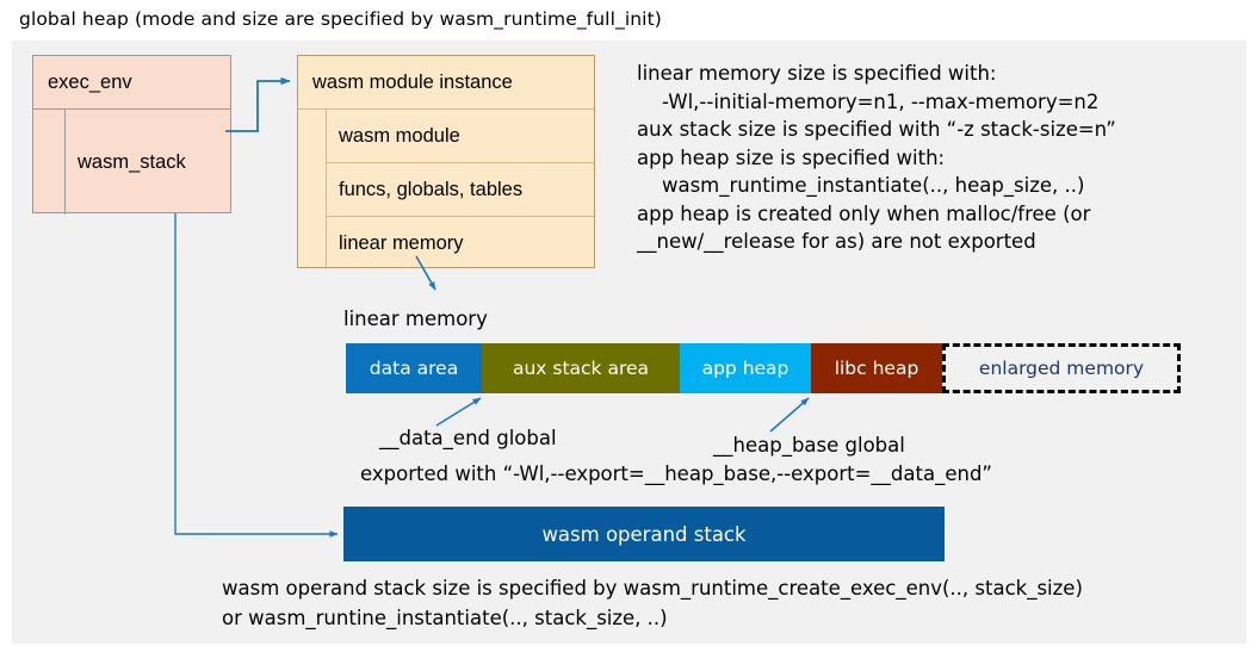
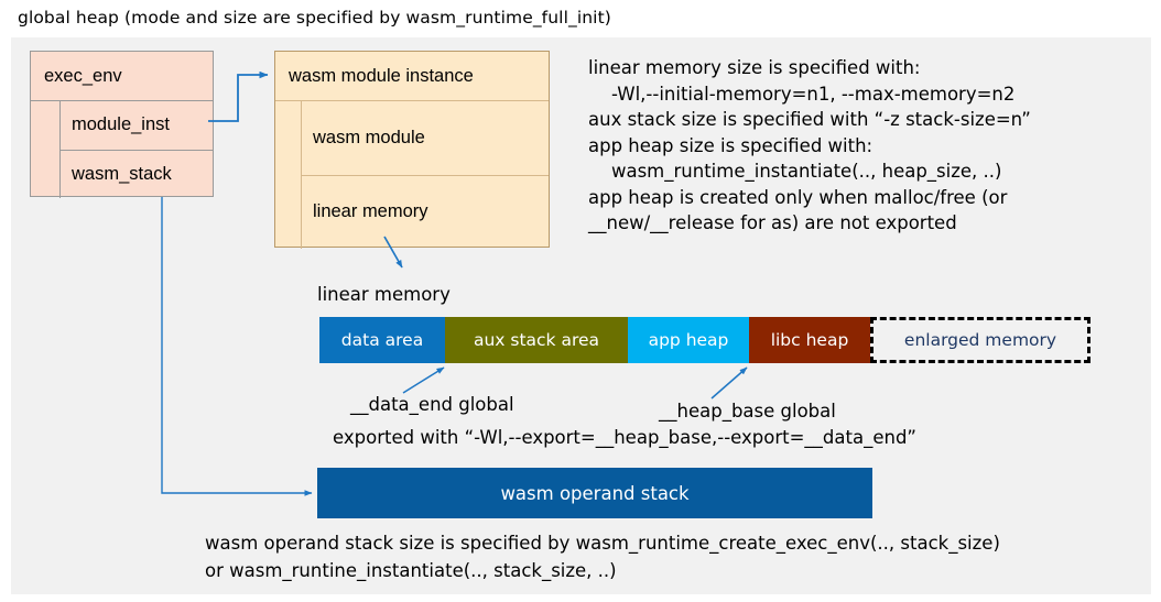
  global heap (mode and size are specified by wasm_runtime_full_init)
  exec_env
+ module_inst
  wasm_stack
  wasm module instance
  wasm module
- funcs, globals, tables
  linear memory
  linear memory size is specified with:
  -Wl,--initial-memory=n1, --max-memory=n2
  aux stack size is specified with “-z stack-size=n”
  app heap size is specified with:
  wasm_runtime_instantiate(.., heap_size, ..)
  app heap is created only when malloc/free (or
  __new/__release for as) are not exported
  linear memory
  data area
  aux stack area
  app heap
  libc heap
  enlarged memory
  __data_end global
  __heap_base global
  exported with “-Wl,--export=__heap_base,--export=__data_end”
  wasm operand stack
  wasm operand stack size is specified by wasm_runtime_create_exec_env(.., stack_size)
  or wasm_runtine_instantiate(.., stack_size, ..)
